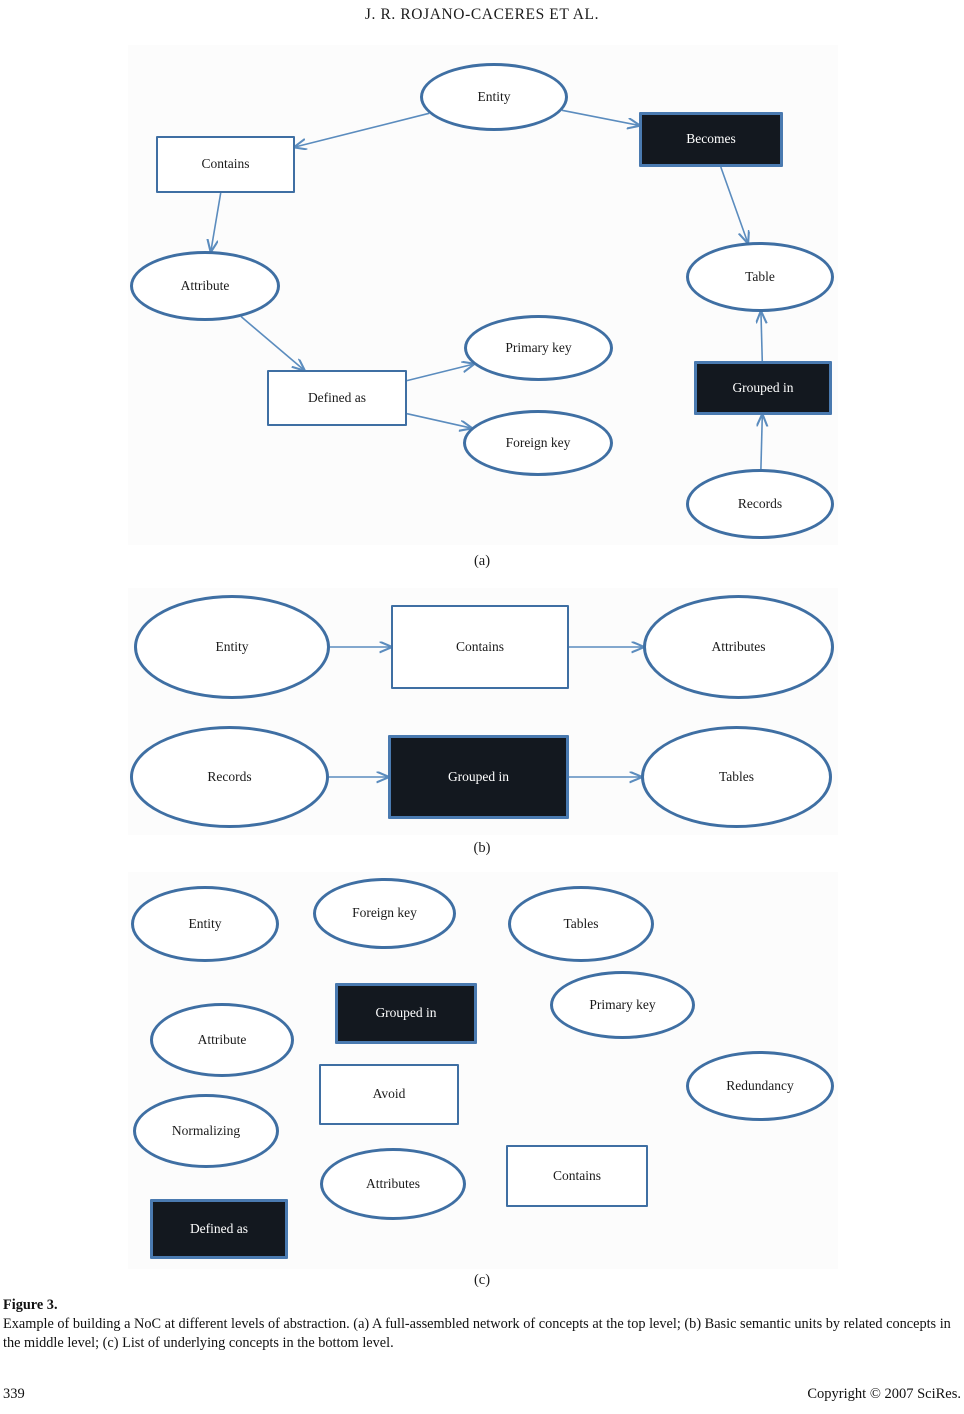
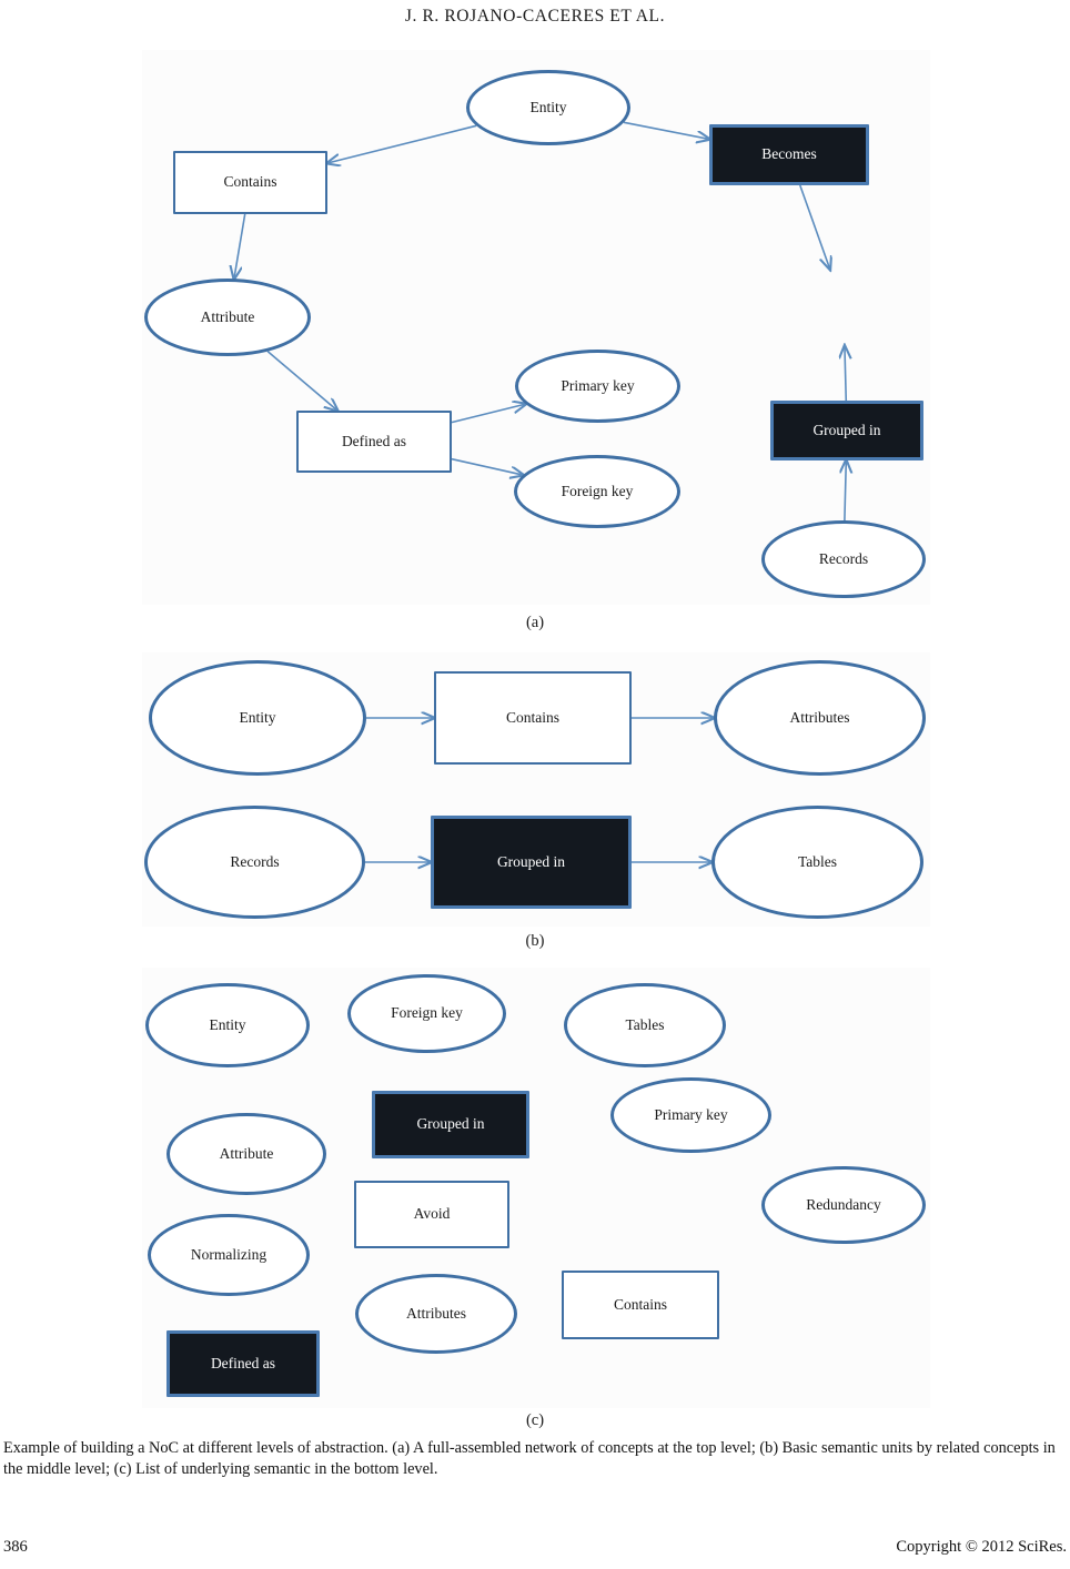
  J. R. ROJANO-CACERES ET AL.
  Entity
  Becomes
  Contains
  Attribute
- Table
  Primary key
  Defined as
  Grouped in
  Foreign key
  Records
  (a)
  Entity
  Contains
  Attributes
  Records
  Grouped in
  Tables
  (b)
  Entity
  Foreign key
  Tables
  Grouped in
  Primary key
  Attribute
  Avoid
  Redundancy
  Normalizing
  Contains
  Attributes
  Defined as
  (c)
- Figure 3.
- Example of building a NoC at different levels of abstraction. (a) A full-assembled network of concepts at the top level; (b) Basic semantic units by related concepts in the middle level; (c) List of underlying concepts in the bottom level.
+ Example of building a NoC at different levels of abstraction. (a) A full-assembled network of concepts at the top level; (b) Basic semantic units by related concepts in the middle level; (c) List of underlying semantic in the bottom level.
- 339
+ 386
- Copyright © 2007 SciRes.
+ Copyright © 2012 SciRes.
